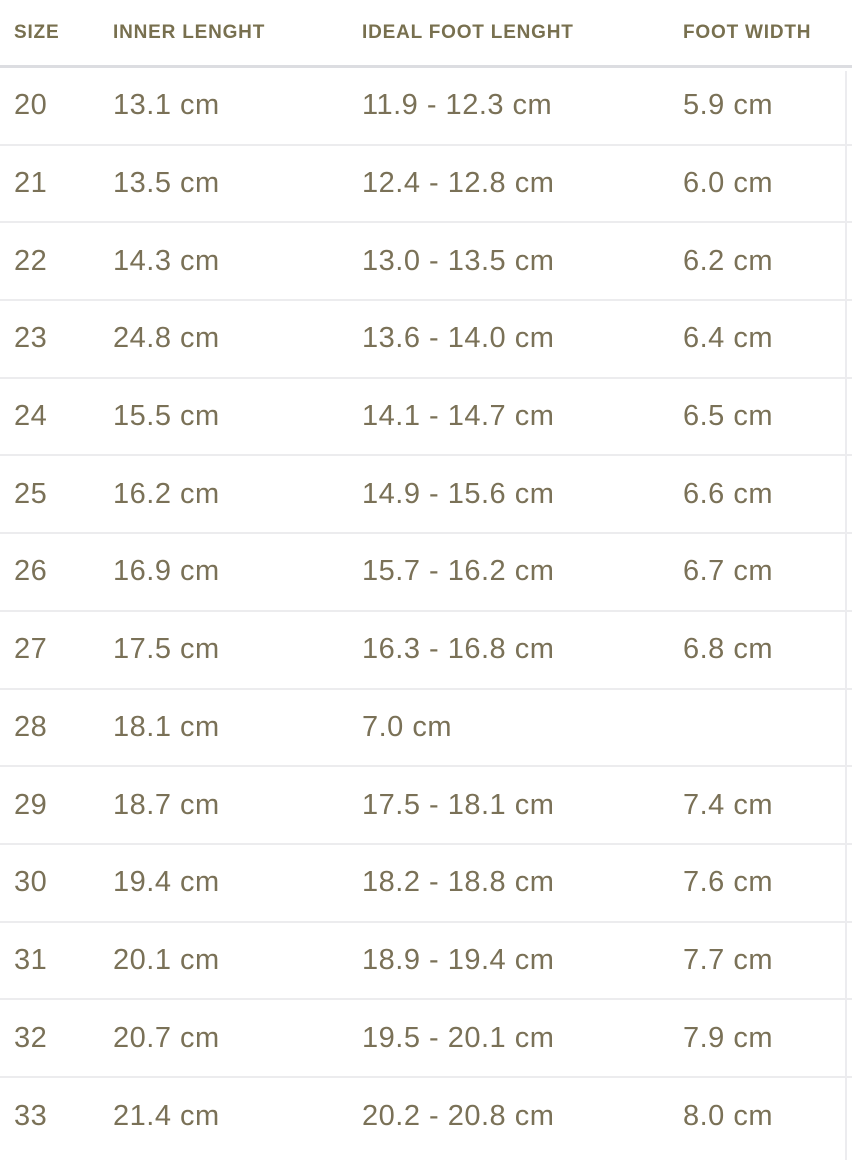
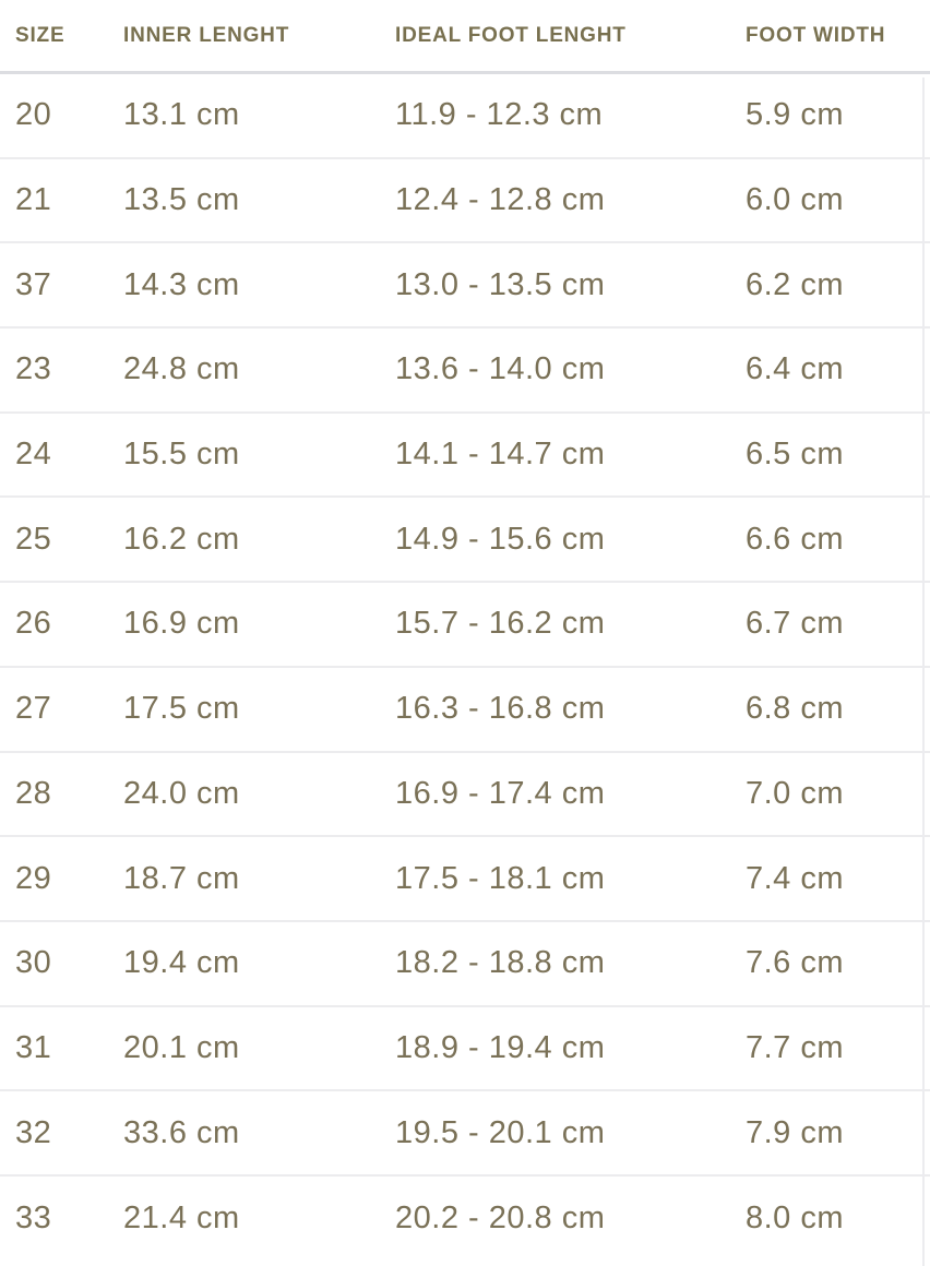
  SIZE
  INNER LENGHT
  IDEAL FOOT LENGHT
  FOOT WIDTH
  20
  13.1 cm
  11.9 - 12.3 cm
  5.9 cm
  21
  13.5 cm
  12.4 - 12.8 cm
  6.0 cm
- 22
+ 37
  14.3 cm
  13.0 - 13.5 cm
  6.2 cm
  23
  24.8 cm
  13.6 - 14.0 cm
  6.4 cm
  24
  15.5 cm
  14.1 - 14.7 cm
  6.5 cm
  25
  16.2 cm
  14.9 - 15.6 cm
  6.6 cm
  26
  16.9 cm
  15.7 - 16.2 cm
  6.7 cm
  27
  17.5 cm
  16.3 - 16.8 cm
  6.8 cm
  28
- 18.1 cm
+ 24.0 cm
+ 16.9 - 17.4 cm
  7.0 cm
  29
  18.7 cm
  17.5 - 18.1 cm
  7.4 cm
  30
  19.4 cm
  18.2 - 18.8 cm
  7.6 cm
  31
  20.1 cm
  18.9 - 19.4 cm
  7.7 cm
  32
- 20.7 cm
+ 33.6 cm
  19.5 - 20.1 cm
  7.9 cm
  33
  21.4 cm
  20.2 - 20.8 cm
  8.0 cm
